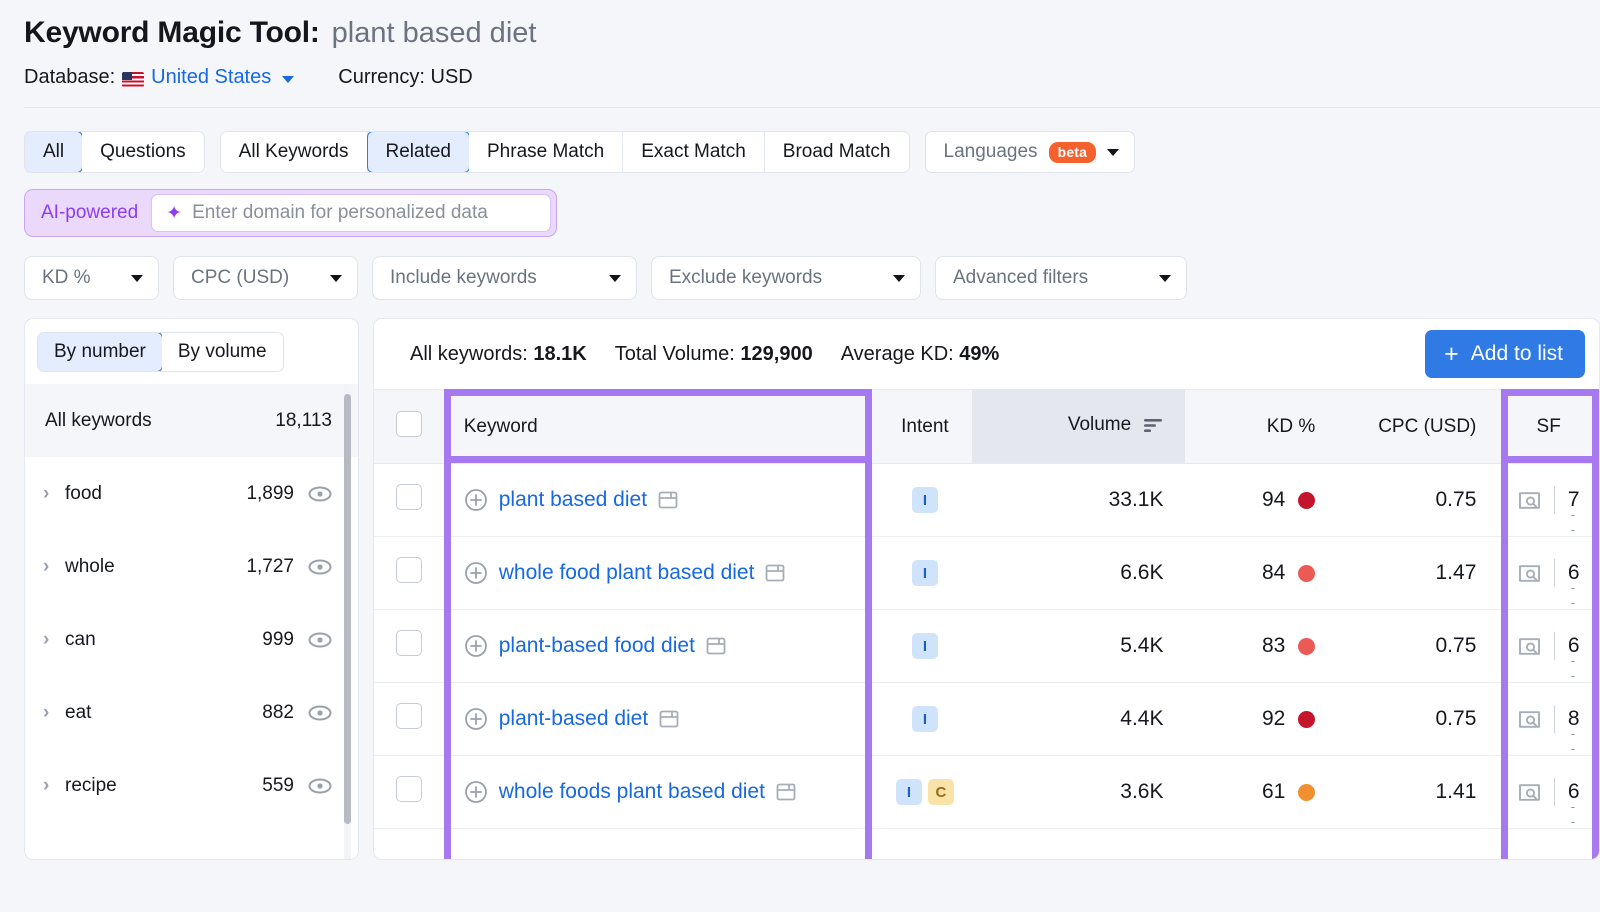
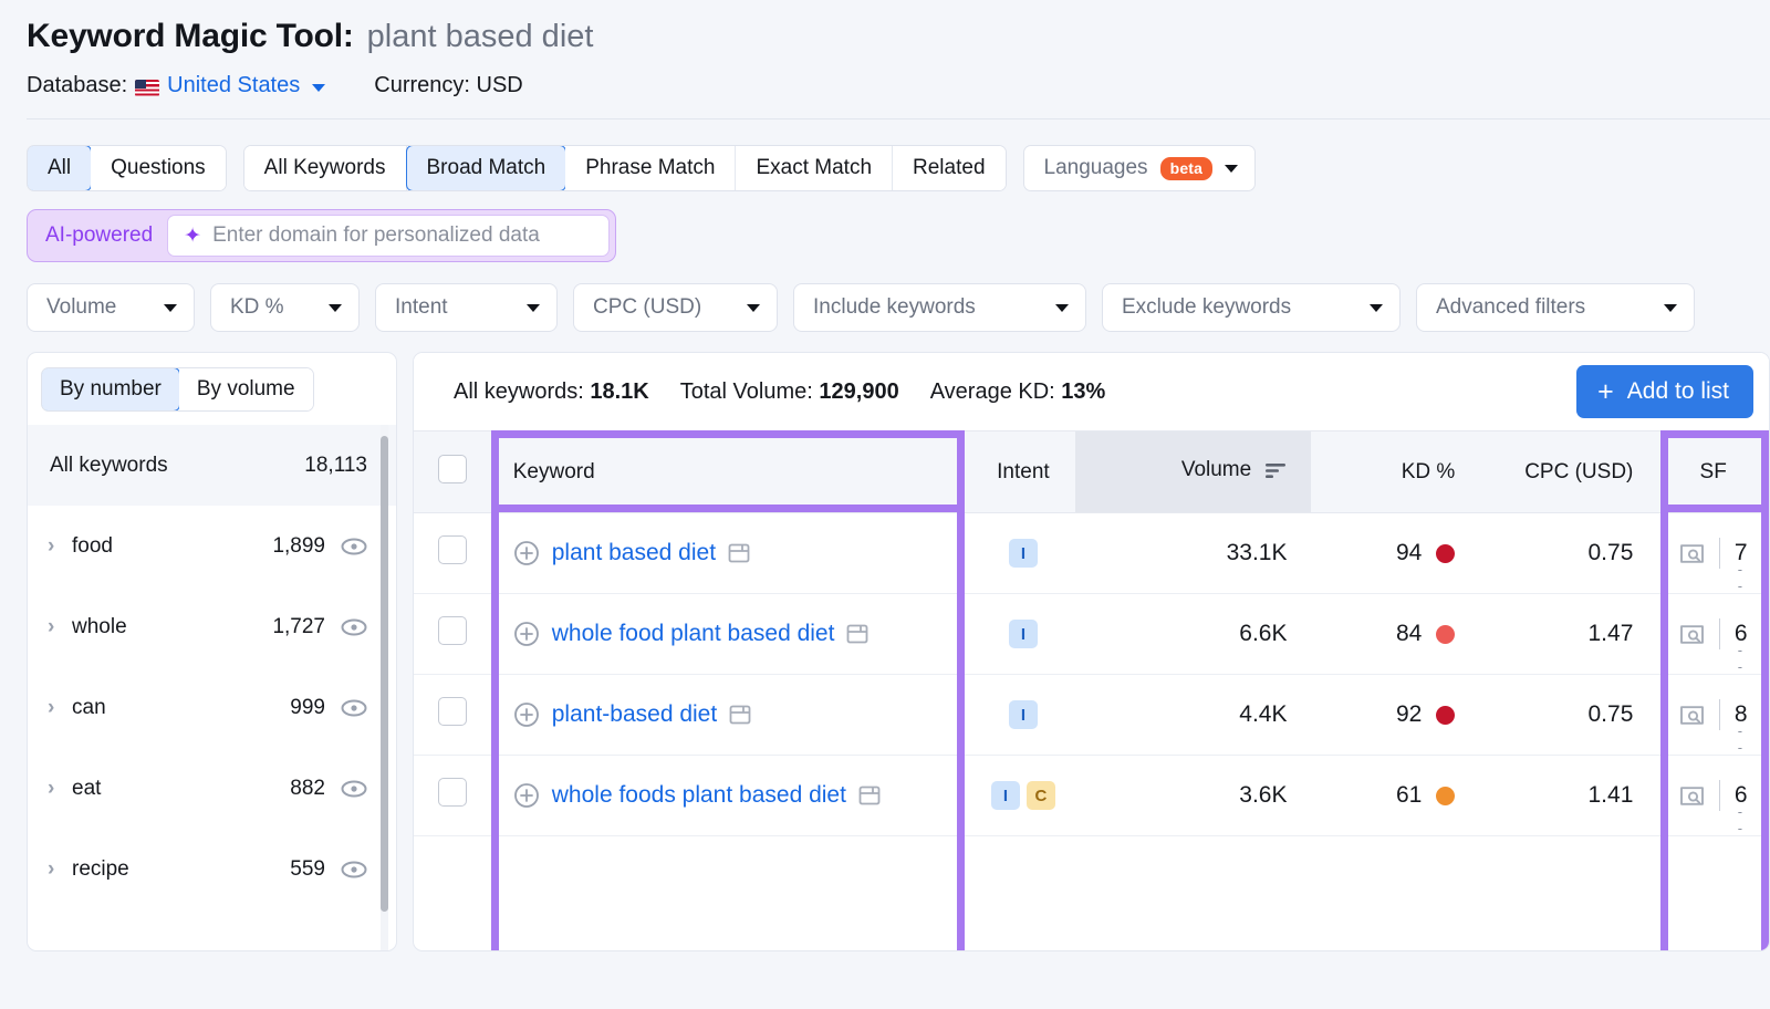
  Keyword Magic Tool:
  plant based diet
  Database:
  United States
  Currency: USD
  All
  Questions
  All Keywords
- Related
+ Broad Match
  Phrase Match
  Exact Match
- Broad Match
+ Related
  Languages
  beta
  AI-powered
  ✦
  Enter domain for personalized data
+ Volume
  KD %
+ Intent
  CPC (USD)
  Include keywords
  Exclude keywords
  Advanced filters
  By number
  By volume
  All keywords
  18,113
  ›
  food
  1,899
  ›
  whole
  1,727
  ›
  can
  999
  ›
  eat
  882
  ›
  recipe
  559
  All keywords: 18.1K
  Total Volume: 129,900
- Average KD: 49%
+ Average KD: 13%
  +
  Add to list
  	Keyword	Intent	Volume	KD %	CPC (USD)	SF
  	plant based diet	I	33.1K	94	0.75	7
  	whole food plant based diet	I	6.6K	84	1.47	6
- 	plant-based food diet	I	5.4K	83	0.75	6
  	plant-based diet	I	4.4K	92	0.75	8
  	whole foods plant based diet	I C	3.6K	61	1.41	6
